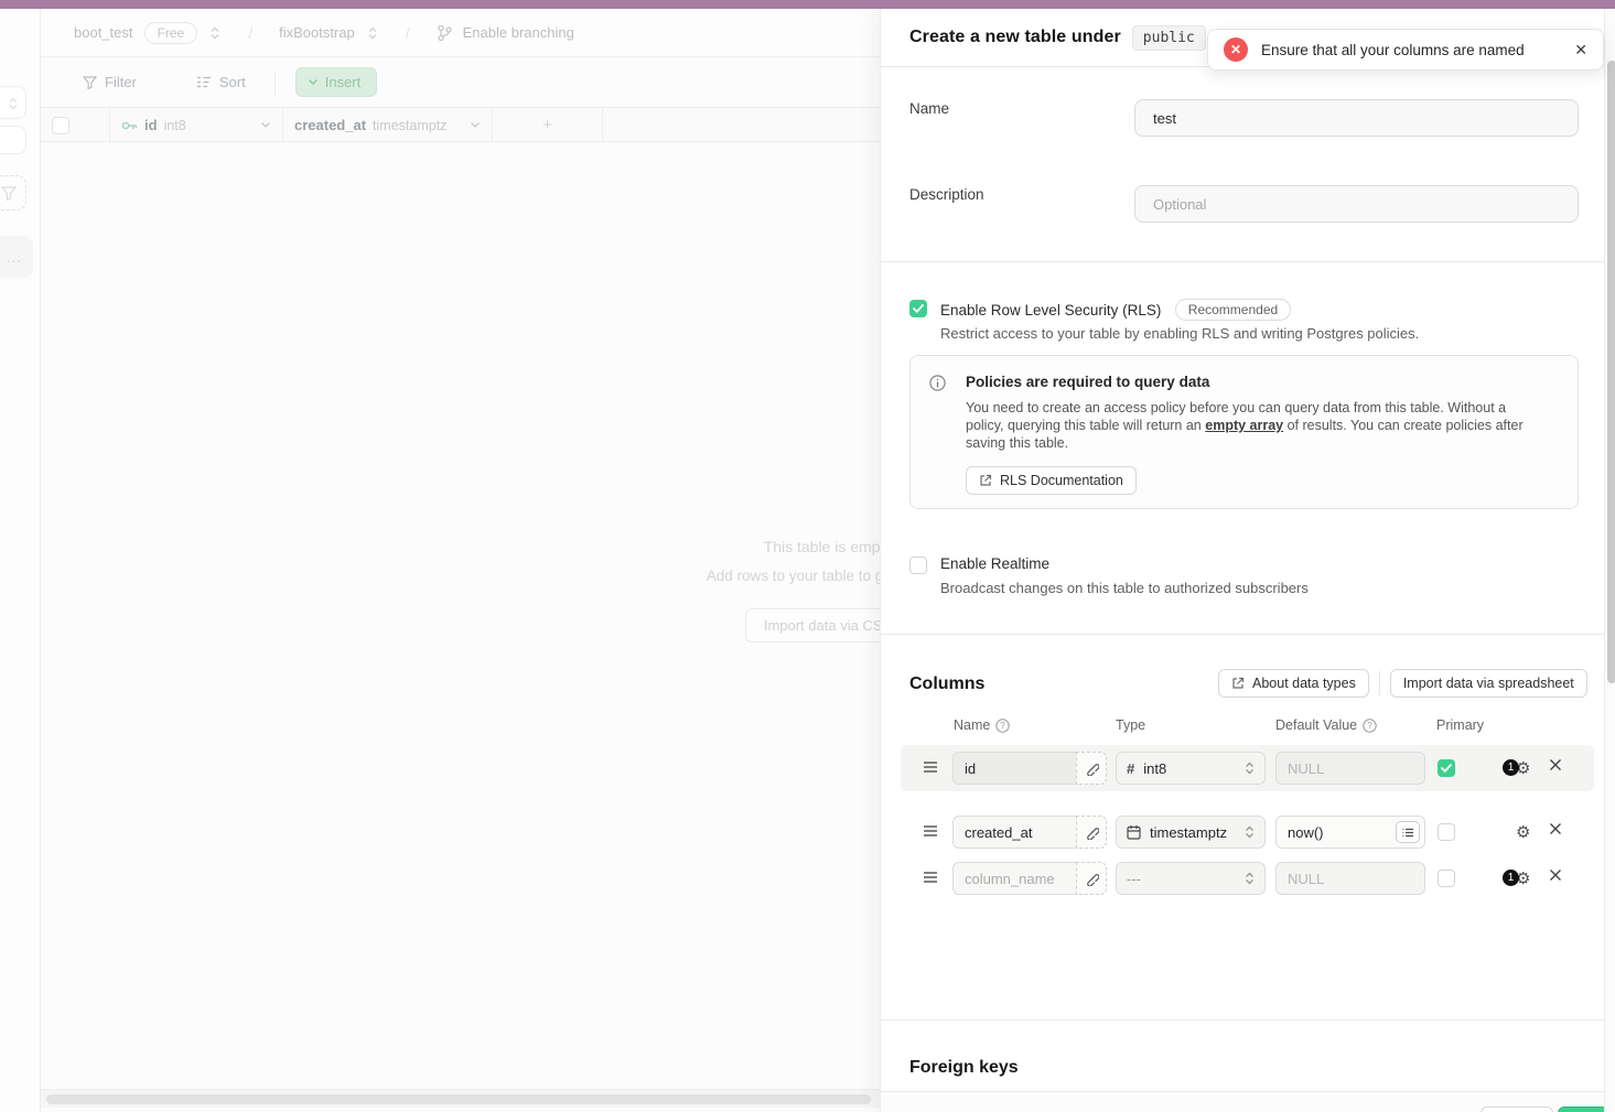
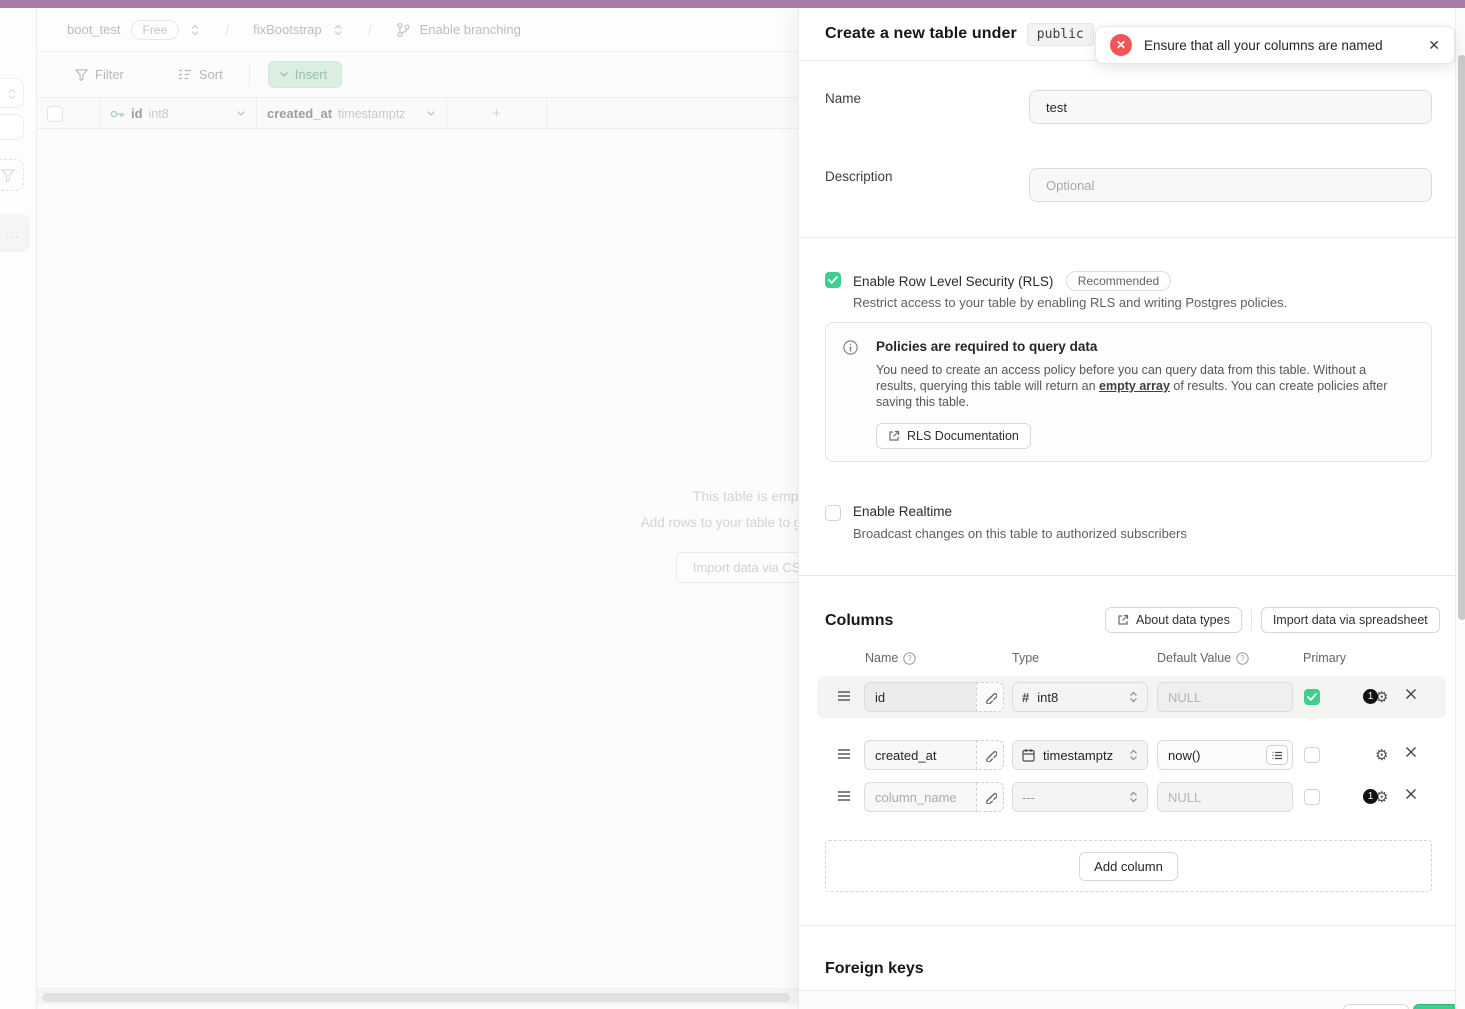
  ...
  boot_test
  Free
  /
  fixBootstrap
  /
  Enable branching
  Filter
  Sort
  Insert
  id
  int8
  created_at
  timestamptz
  +
  This table is emp
  Import data via CS
  Create a new table under
  public
  Name
  test
  Description
  Optional
  Enable Row Level Security (RLS) Recommended
  Restrict access to your table by enabling RLS and writing Postgres policies.
  Policies are required to query data
- You need to create an access policy before you can query data from this table. Without a policy, querying this table will return an empty array of results. You can create policies after saving this table.
+ You need to create an access policy before you can query data from this table. Without a results, querying this table will return an empty array of results. You can create policies after saving this table.
  RLS Documentation
  Enable Realtime
  Broadcast changes on this table to authorized subscribers
  Columns
  About data types
  Import data via spreadsheet
  Name
  ?
  Type
  Default Value
  ?
  Primary
  id
  #
  int8
  NULL
  1
  ⚙
  created_at
  timestamptz
  now()
  ⚙
  column_name
  ---
  NULL
  1
  ⚙
+ Add column
  Foreign keys
  ✕
  Ensure that all your columns are named
  ✕
